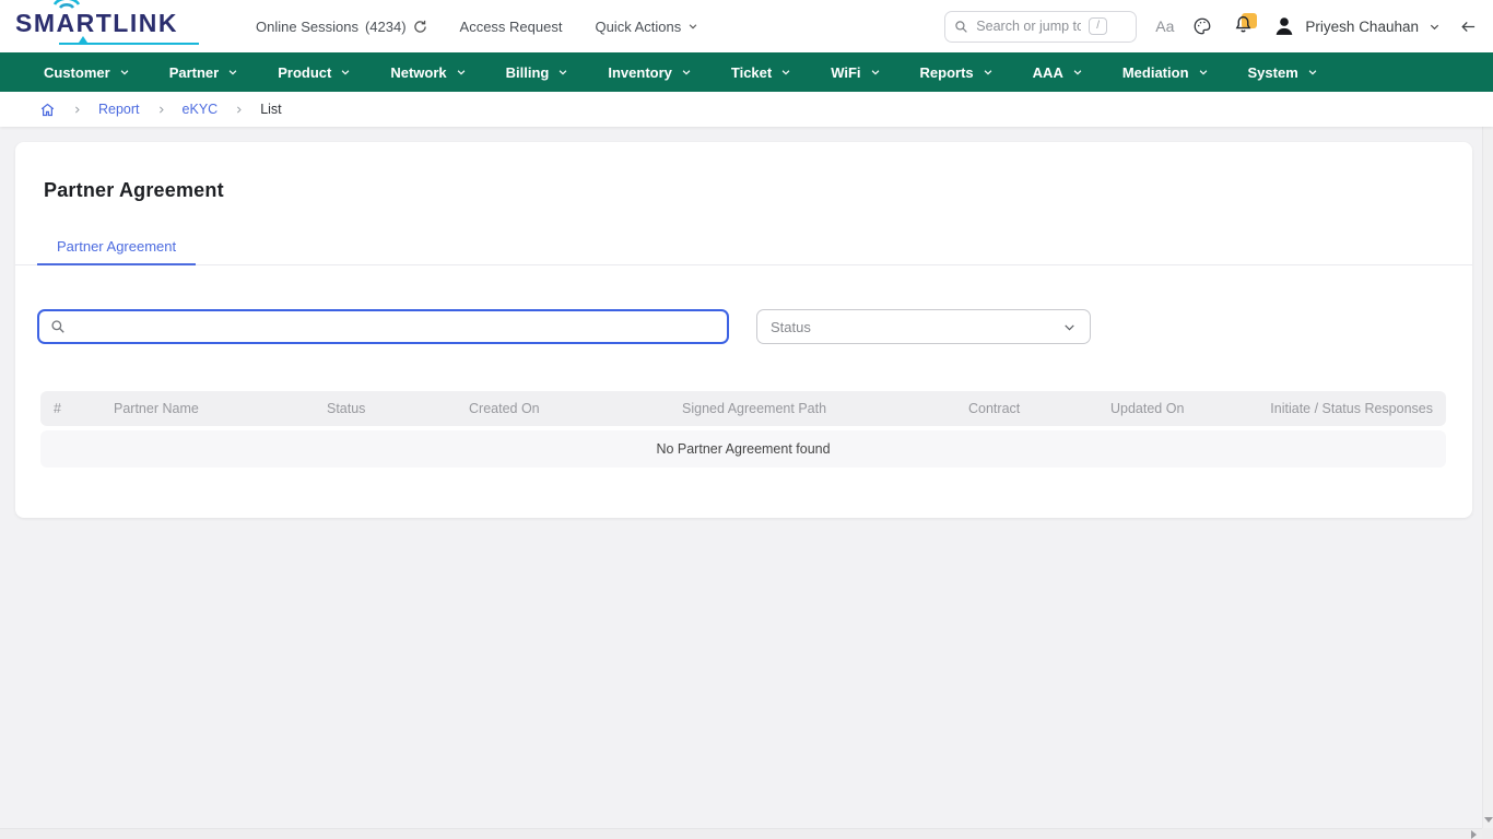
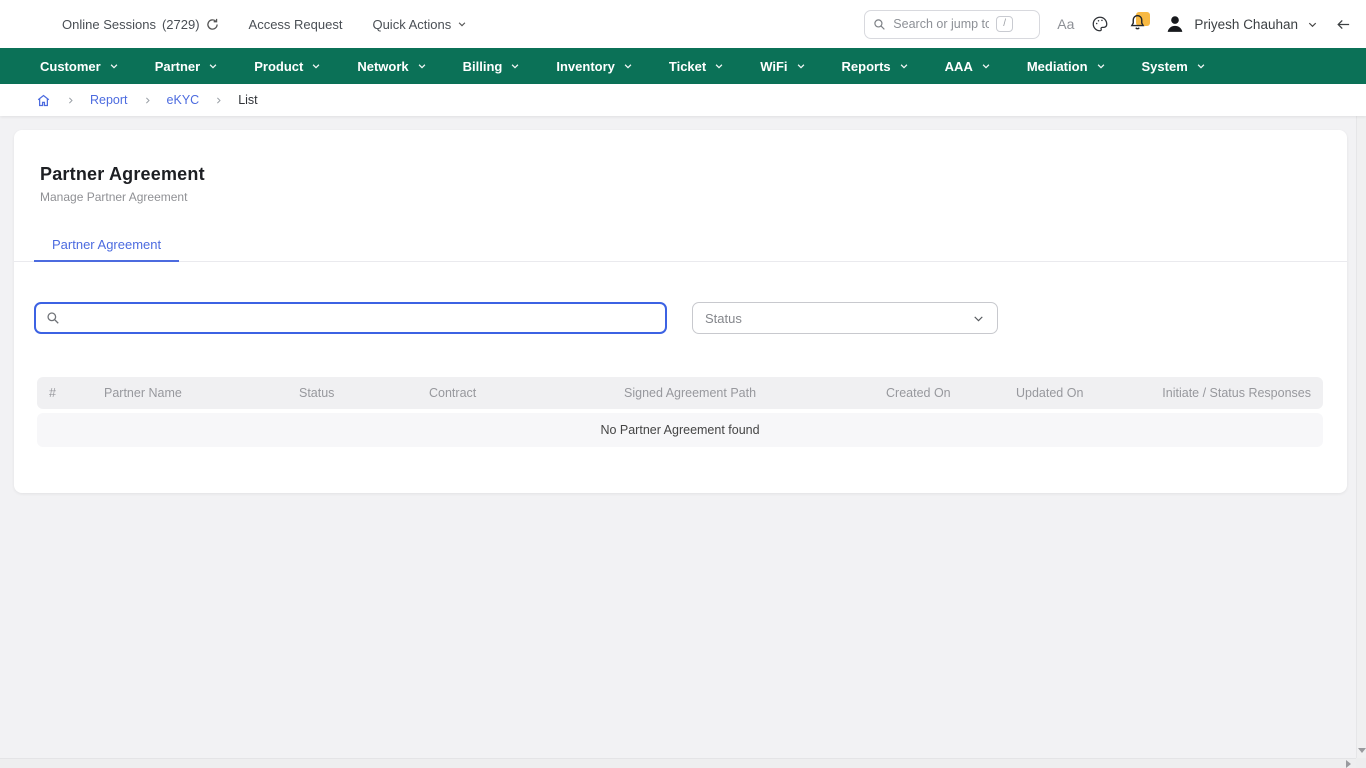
- SM
- A
- RTLINK
  Online Sessions
- (4234)
+ (2729)
  Access Request
  Quick Actions
  Search or jump to
  /
  Aa
  Priyesh Chauhan
  Customer
  Partner
  Product
  Network
  Billing
  Inventory
  Ticket
  WiFi
  Reports
  AAA
  Mediation
  System
  Report
  eKYC
  List
  Partner Agreement
+ Manage Partner Agreement
  Partner Agreement
  Status
  #
  Partner Name
  Status
- Created On
+ Contract
  Signed Agreement Path
- Contract
+ Created On
  Updated On
  Initiate / Status Responses
  No Partner Agreement found
